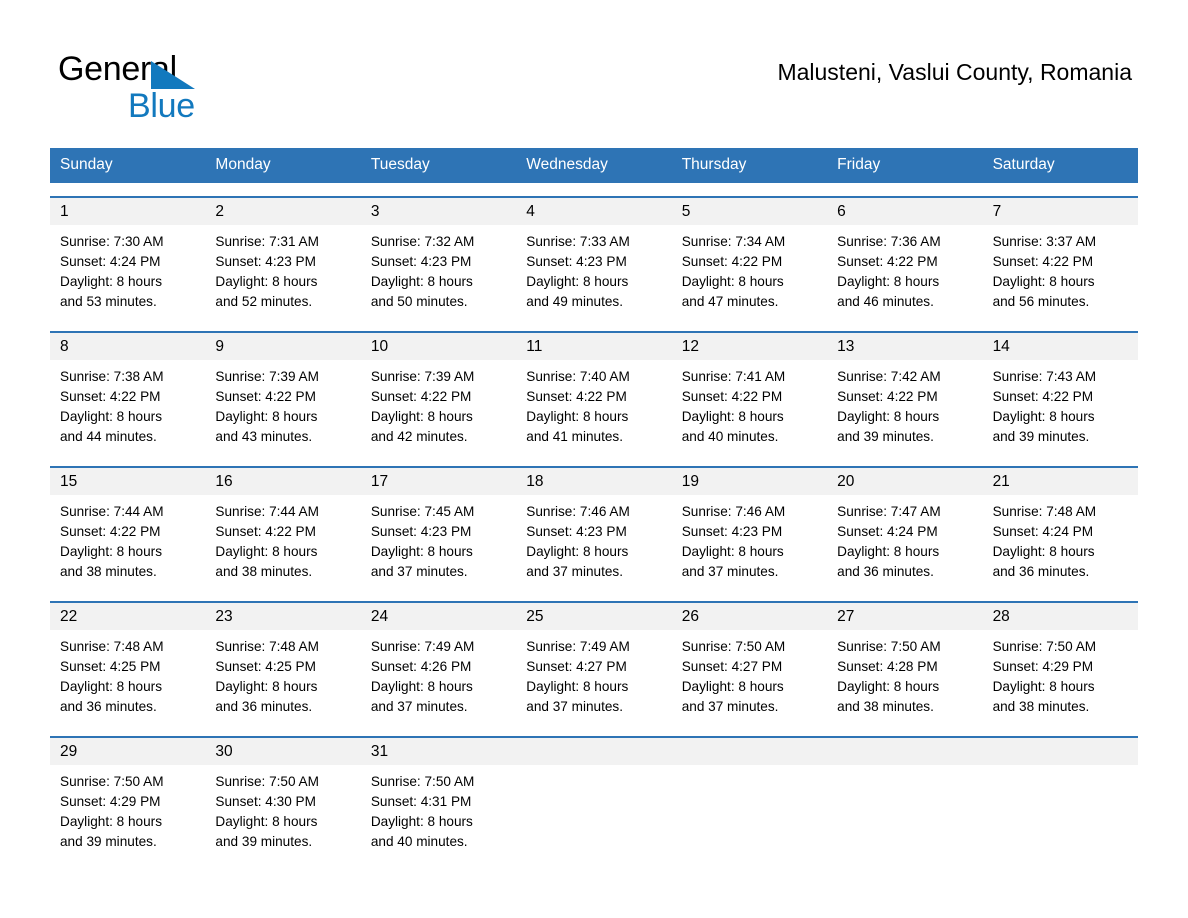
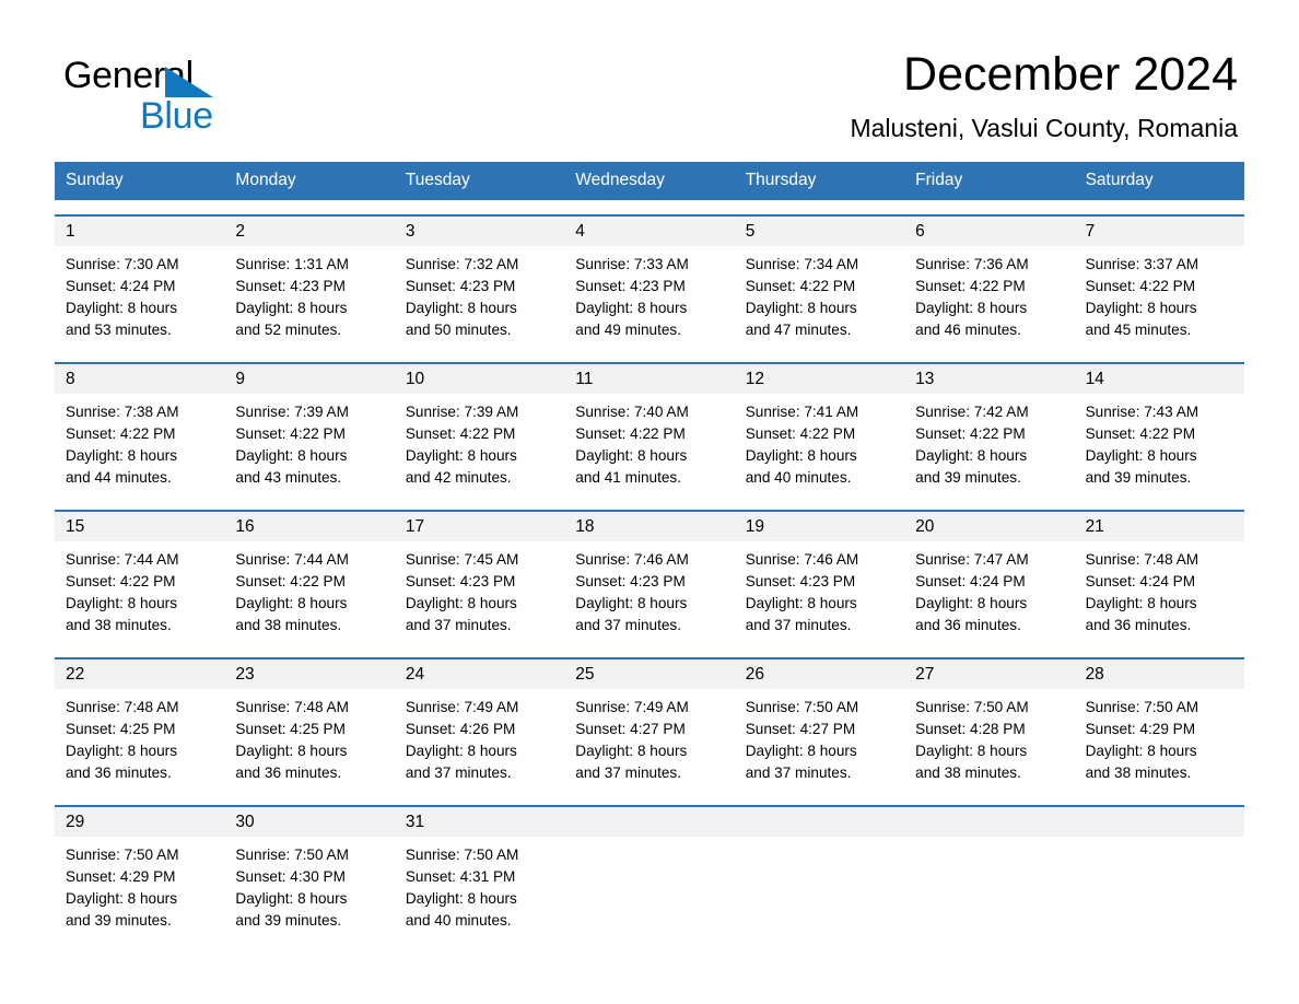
  General
  Blue
+ December 2024
  Malusteni, Vaslui County, Romania
  Sunday
  Monday
  Tuesday
  Wednesday
  Thursday
  Friday
  Saturday
  1
  Sunrise: 7:30 AM
  Sunset: 4:24 PM
  Daylight: 8 hours
  and 53 minutes.
  2
- Sunrise: 7:31 AM
+ Sunrise: 1:31 AM
  Sunset: 4:23 PM
  Daylight: 8 hours
  and 52 minutes.
  3
  Sunrise: 7:32 AM
  Sunset: 4:23 PM
  Daylight: 8 hours
  and 50 minutes.
  4
  Sunrise: 7:33 AM
  Sunset: 4:23 PM
  Daylight: 8 hours
  and 49 minutes.
  5
  Sunrise: 7:34 AM
  Sunset: 4:22 PM
  Daylight: 8 hours
  and 47 minutes.
  6
  Sunrise: 7:36 AM
  Sunset: 4:22 PM
  Daylight: 8 hours
  and 46 minutes.
  7
  Sunrise: 3:37 AM
  Sunset: 4:22 PM
  Daylight: 8 hours
- and 56 minutes.
+ and 45 minutes.
  8
  Sunrise: 7:38 AM
  Sunset: 4:22 PM
  Daylight: 8 hours
  and 44 minutes.
  9
  Sunrise: 7:39 AM
  Sunset: 4:22 PM
  Daylight: 8 hours
  and 43 minutes.
  10
  Sunrise: 7:39 AM
  Sunset: 4:22 PM
  Daylight: 8 hours
  and 42 minutes.
  11
  Sunrise: 7:40 AM
  Sunset: 4:22 PM
  Daylight: 8 hours
  and 41 minutes.
  12
  Sunrise: 7:41 AM
  Sunset: 4:22 PM
  Daylight: 8 hours
  and 40 minutes.
  13
  Sunrise: 7:42 AM
  Sunset: 4:22 PM
  Daylight: 8 hours
  and 39 minutes.
  14
  Sunrise: 7:43 AM
  Sunset: 4:22 PM
  Daylight: 8 hours
  and 39 minutes.
  15
  Sunrise: 7:44 AM
  Sunset: 4:22 PM
  Daylight: 8 hours
  and 38 minutes.
  16
  Sunrise: 7:44 AM
  Sunset: 4:22 PM
  Daylight: 8 hours
  and 38 minutes.
  17
  Sunrise: 7:45 AM
  Sunset: 4:23 PM
  Daylight: 8 hours
  and 37 minutes.
  18
  Sunrise: 7:46 AM
  Sunset: 4:23 PM
  Daylight: 8 hours
  and 37 minutes.
  19
  Sunrise: 7:46 AM
  Sunset: 4:23 PM
  Daylight: 8 hours
  and 37 minutes.
  20
  Sunrise: 7:47 AM
  Sunset: 4:24 PM
  Daylight: 8 hours
  and 36 minutes.
  21
  Sunrise: 7:48 AM
  Sunset: 4:24 PM
  Daylight: 8 hours
  and 36 minutes.
  22
  Sunrise: 7:48 AM
  Sunset: 4:25 PM
  Daylight: 8 hours
  and 36 minutes.
  23
  Sunrise: 7:48 AM
  Sunset: 4:25 PM
  Daylight: 8 hours
  and 36 minutes.
  24
  Sunrise: 7:49 AM
  Sunset: 4:26 PM
  Daylight: 8 hours
  and 37 minutes.
  25
  Sunrise: 7:49 AM
  Sunset: 4:27 PM
  Daylight: 8 hours
  and 37 minutes.
  26
  Sunrise: 7:50 AM
  Sunset: 4:27 PM
  Daylight: 8 hours
  and 37 minutes.
  27
  Sunrise: 7:50 AM
  Sunset: 4:28 PM
  Daylight: 8 hours
  and 38 minutes.
  28
  Sunrise: 7:50 AM
  Sunset: 4:29 PM
  Daylight: 8 hours
  and 38 minutes.
  29
  Sunrise: 7:50 AM
  Sunset: 4:29 PM
  Daylight: 8 hours
  and 39 minutes.
  30
  Sunrise: 7:50 AM
  Sunset: 4:30 PM
  Daylight: 8 hours
  and 39 minutes.
  31
  Sunrise: 7:50 AM
  Sunset: 4:31 PM
  Daylight: 8 hours
  and 40 minutes.
